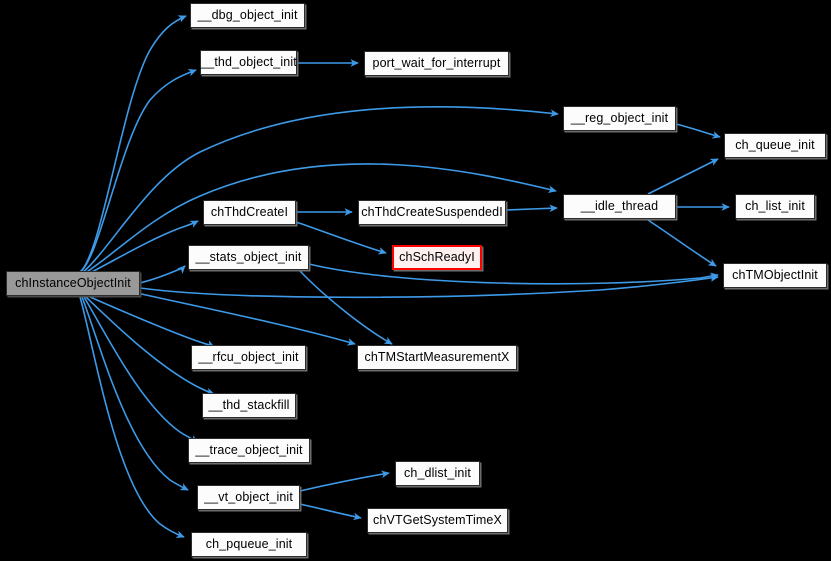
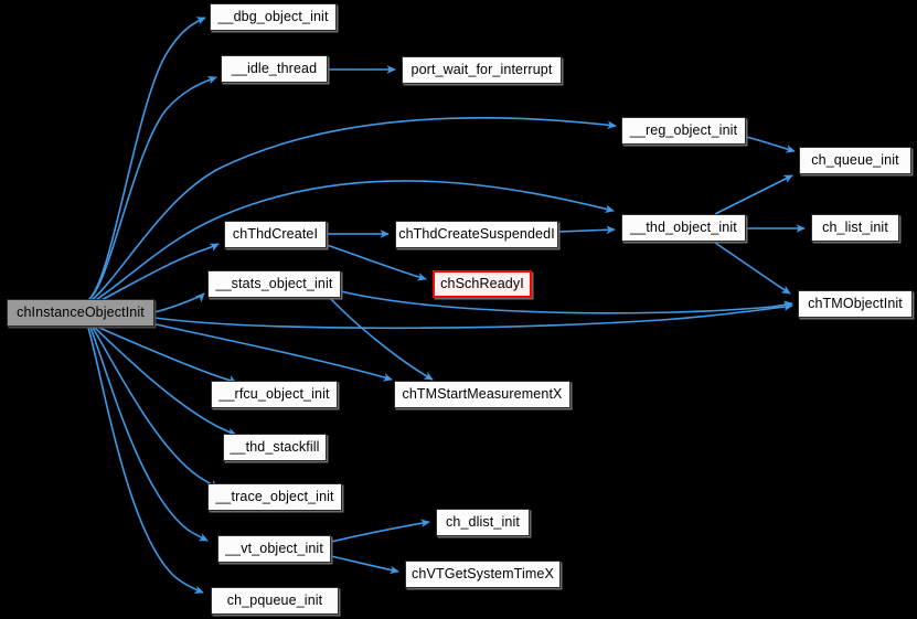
  chInstanceObjectInit
  __dbg_object_init
- __thd_object_init
+ __idle_thread
  port_wait_for_interrupt
  __reg_object_init
  ch_queue_init
  chThdCreateI
  chThdCreateSuspendedI
- __idle_thread
+ __thd_object_init
  ch_list_init
  __stats_object_init
  chSchReadyI
  chTMObjectInit
  __rfcu_object_init
  chTMStartMeasurementX
  __thd_stackfill
  __trace_object_init
  ch_dlist_init
  __vt_object_init
  chVTGetSystemTimeX
  ch_pqueue_init
